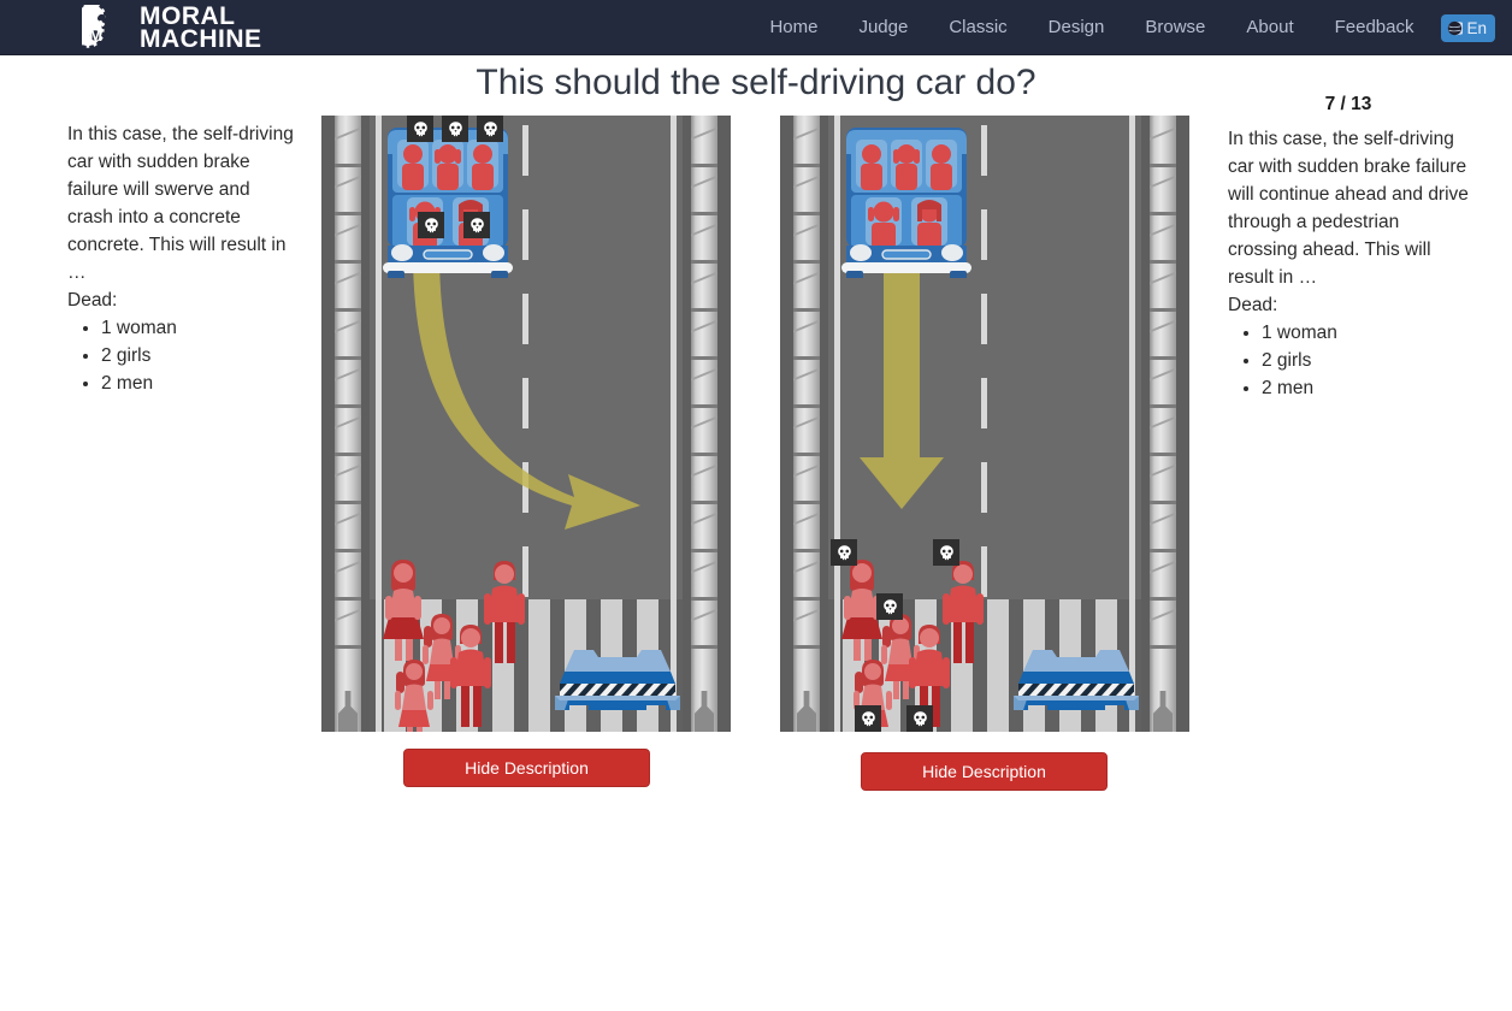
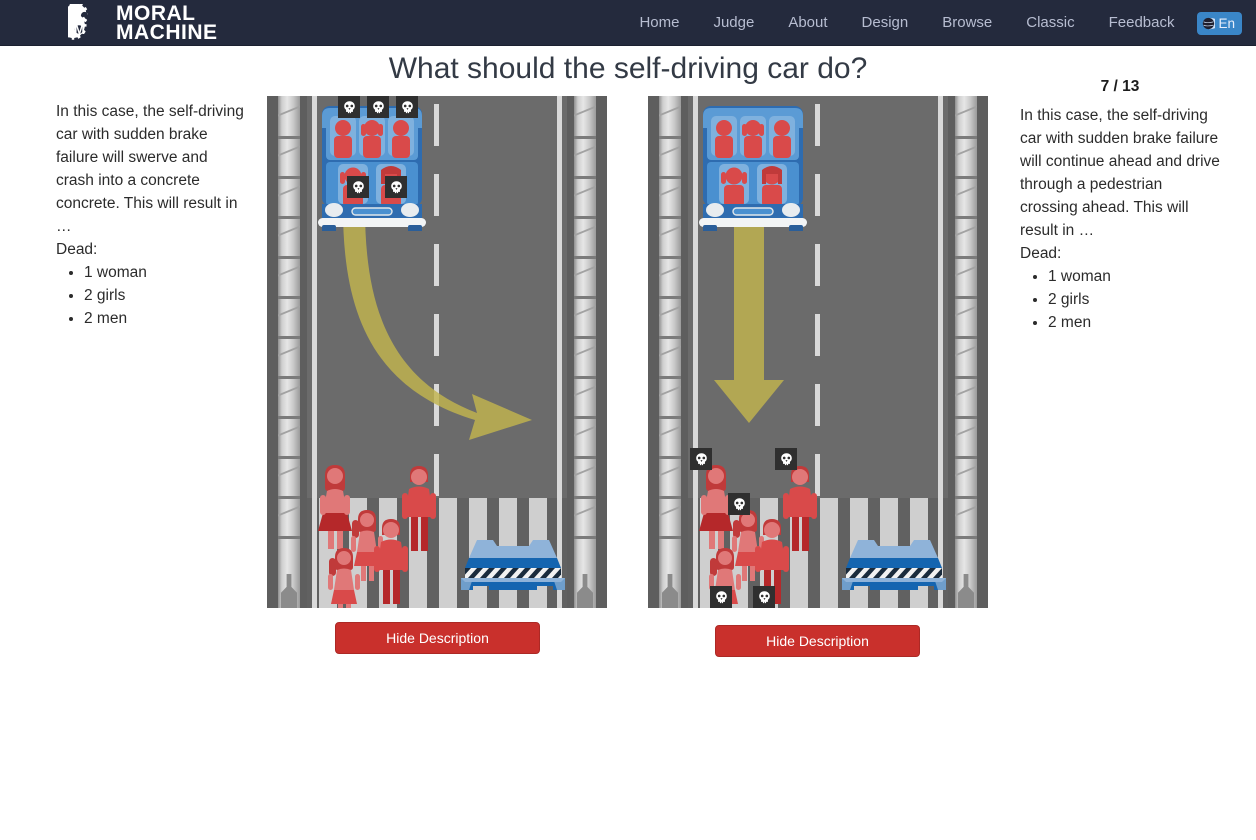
  M
  MORAL
  MACHINE
  Home
  Judge
- Classic
+ About
  Design
  Browse
- About
+ Classic
  Feedback
  En
- This should the self-driving car do?
+ What should the self-driving car do?
  In this case, the self-driving car with sudden brake failure will swerve and crash into a concrete concrete. This will result in …
  Dead:
  1 woman
  2 girls
  2 men
  7 / 13
  In this case, the self-driving car with sudden brake failure will continue ahead and drive through a pedestrian crossing ahead. This will result in …
  Dead:
  1 woman
  2 girls
  2 men
  Hide Description
  Hide Description
